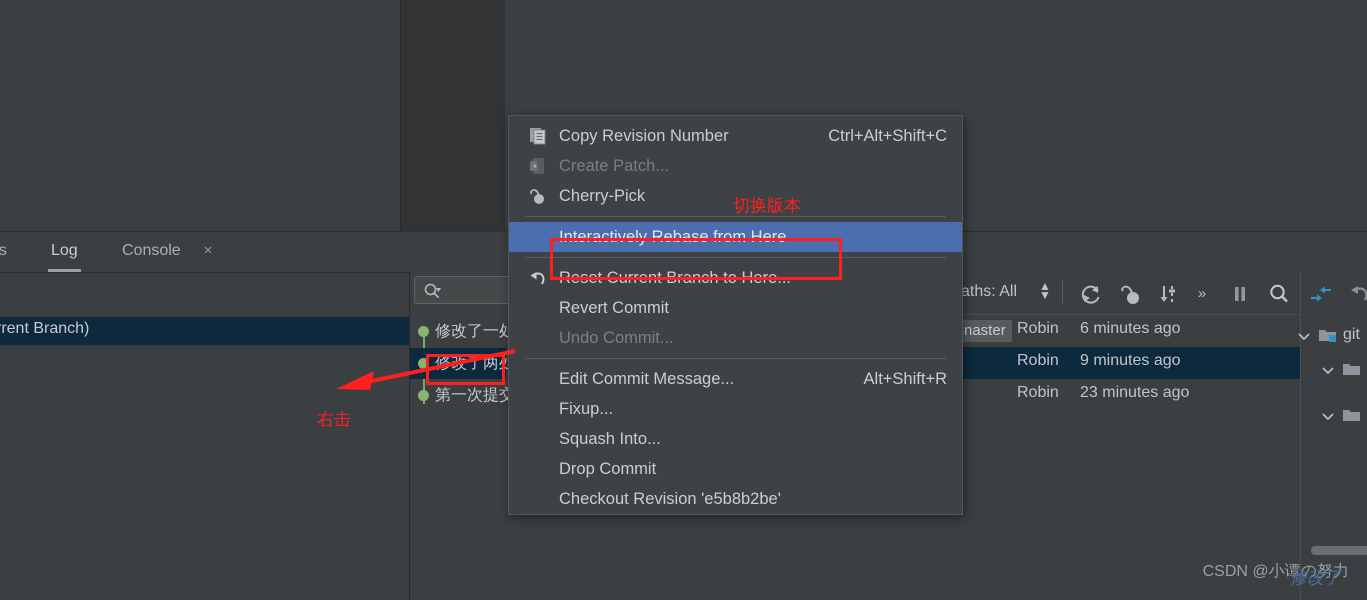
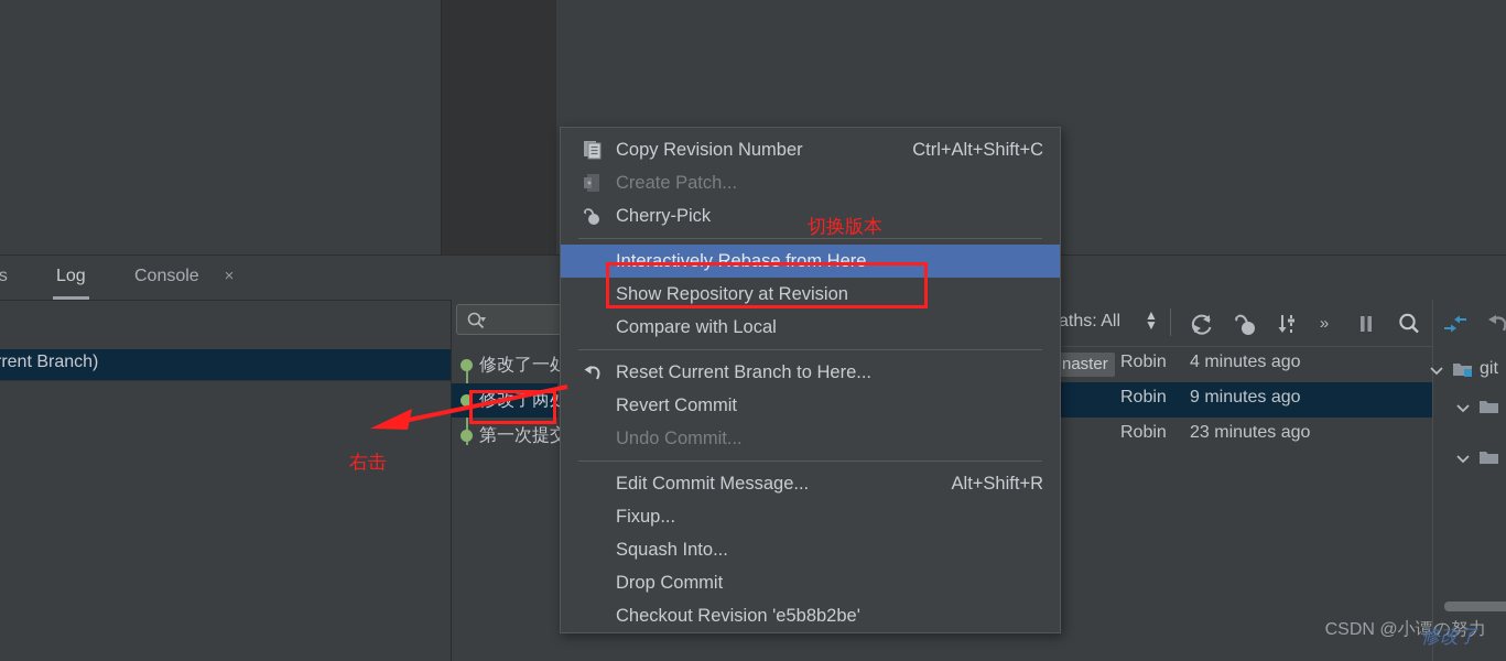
  Log
  Console
  ×
  rent Branch)
  修改了一处
  修了两处
  第一次提交
  aths: All
  ▲
  ▼
  »
  naster
  Robin
- 6 minutes ago
+ 4 minutes ago
  Robin
  9 minutes ago
  Robin
  23 minutes ago
  git
  Copy Revision Number
  Ctrl+Alt+Shift+C
  Create Patch...
  Cherry-Pick
  Interactively Rebase from Here
+ Show Repository at Revision
+ Compare with Local
  Reset Current Branch to Here...
  Revert Commit
  Undo Commit...
  Edit Commit Message...
  Alt+Shift+R
  Fixup...
  Squash Into...
  Drop Commit
  Checkout Revision 'e5b8b2be'
  切换版本
  右击
  CSDN @小谭の努力
  修改了
